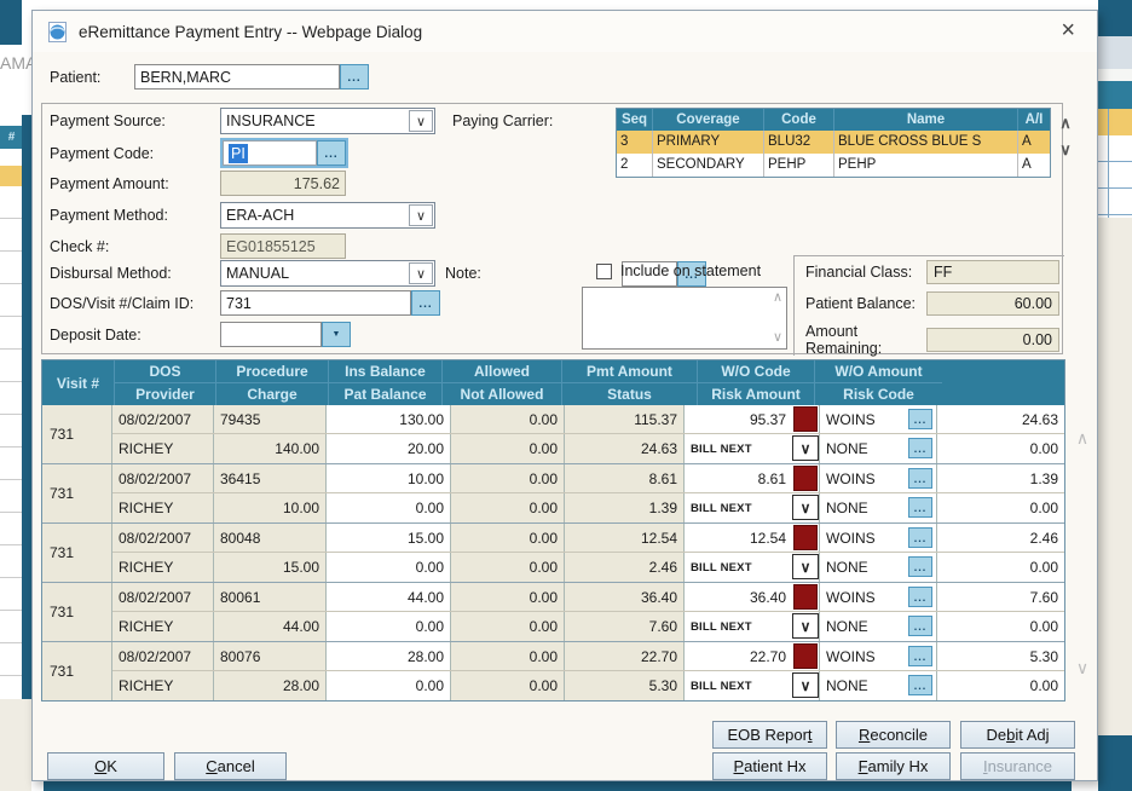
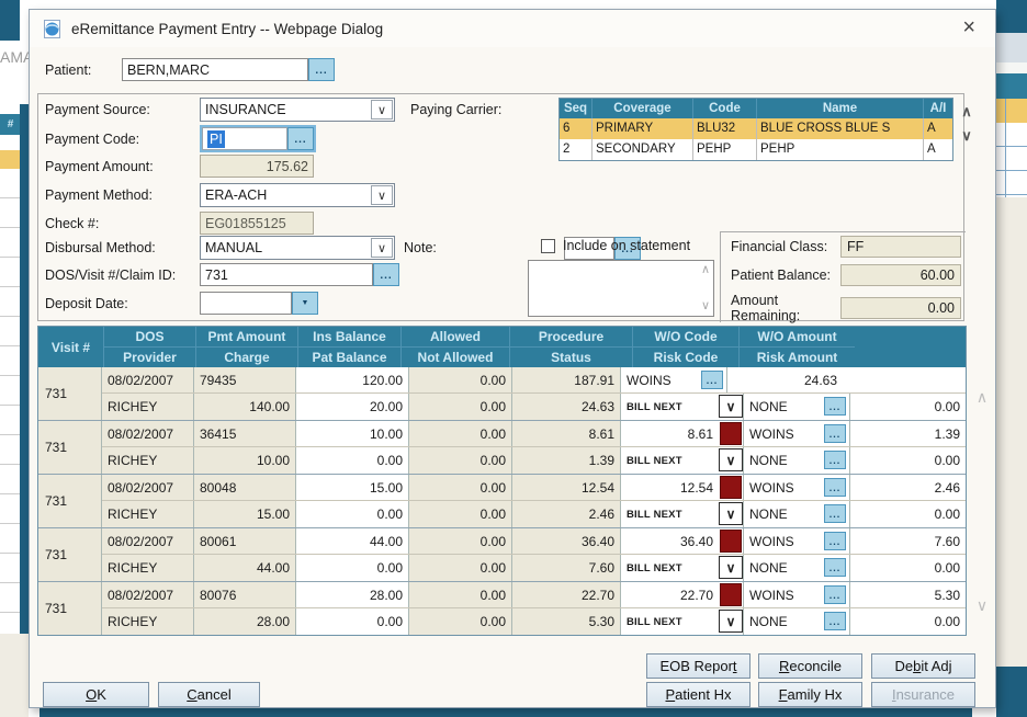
  #
  eRemittance Payment Entry -- Webpage Dialog
  ×
  Patient:
  BERN,MARC
  ...
  Payment Source:
  INSURANCE
  ∨
  Payment Code:
  PI
  ...
  Payment Amount:
  175.62
  Payment Method:
  ERA-ACH
  ∨
  Check #:
  EG01855125
  Disbursal Method:
  MANUAL
  ∨
  Note:
  ...
  DOS/Visit #/Claim ID:
  731
  ...
  Deposit Date:
  Paying Carrier:
  Seq
  Coverage
  Code
  Name
  A/I
- 3
+ 6
  PRIMARY
  BLU32
  BLUE CROSS BLUE S
  A
  2
  SECONDARY
  PEHP
  PEHP
  A
  ∧
  ∨
  Include on statement
  ∧
  ∨
  Financial Class:
  FF
  Patient Balance:
  60.00
  Amount Remaining:
  0.00
  Visit #
  DOS
  Provider
- Procedure
+ Pmt Amount
  Charge
  Ins Balance
  Pat Balance
  Allowed
  Not Allowed
- Pmt Amount
+ Procedure
  Status
  W/O Code
- Risk Amount
+ Risk Code
  W/O Amount
- Risk Code
+ Risk Amount
  731
  08/02/2007
  79435
- 130.00
+ 120.00
  0.00
- 115.37
+ 187.91
- 95.37
  WOINS
  ...
  24.63
  RICHEY
  140.00
  20.00
  0.00
  24.63
  BILL NEXT
  ∨
  NONE
  ...
  0.00
  731
  08/02/2007
  36415
  10.00
  0.00
  8.61
  8.61
  WOINS
  ...
  1.39
  RICHEY
  10.00
  0.00
  0.00
  1.39
  BILL NEXT
  ∨
  NONE
  ...
  0.00
  731
  08/02/2007
  80048
  15.00
  0.00
  12.54
  12.54
  WOINS
  ...
  2.46
  RICHEY
  15.00
  0.00
  0.00
  2.46
  BILL NEXT
  ∨
  NONE
  ...
  0.00
  731
  08/02/2007
  80061
  44.00
  0.00
  36.40
  36.40
  WOINS
  ...
  7.60
  RICHEY
  44.00
  0.00
  0.00
  7.60
  BILL NEXT
  ∨
  NONE
  ...
  0.00
  731
  08/02/2007
  80076
  28.00
  0.00
  22.70
  22.70
  WOINS
  ...
  5.30
  RICHEY
  28.00
  0.00
  0.00
  5.30
  BILL NEXT
  ∨
  NONE
  ...
  0.00
  ∧
  ∨
  EOB Repor
  t
  R
  econcile
  De
  b
  it Adj
  P
  atient Hx
  F
  amily Hx
  I
  nsurance
  O
  K
  C
  ancel
